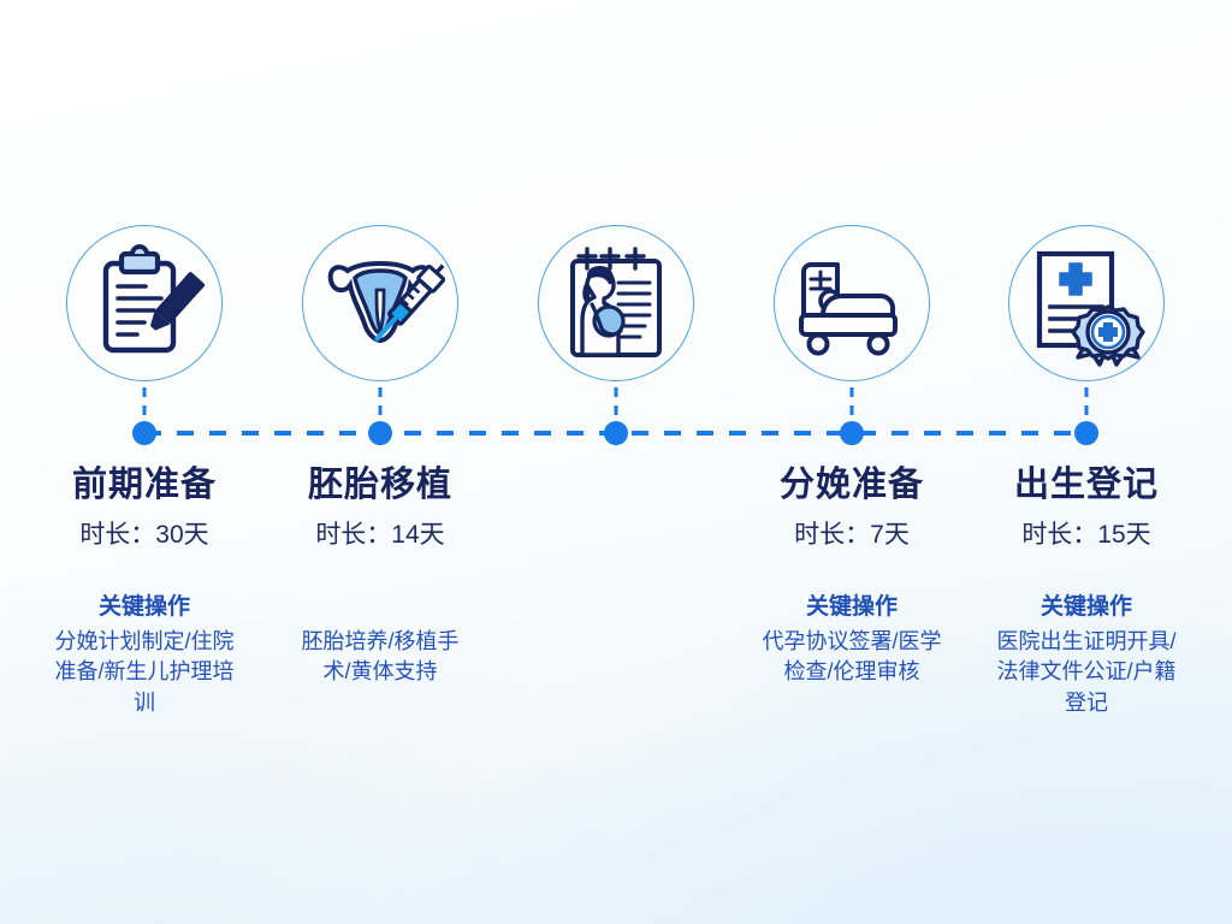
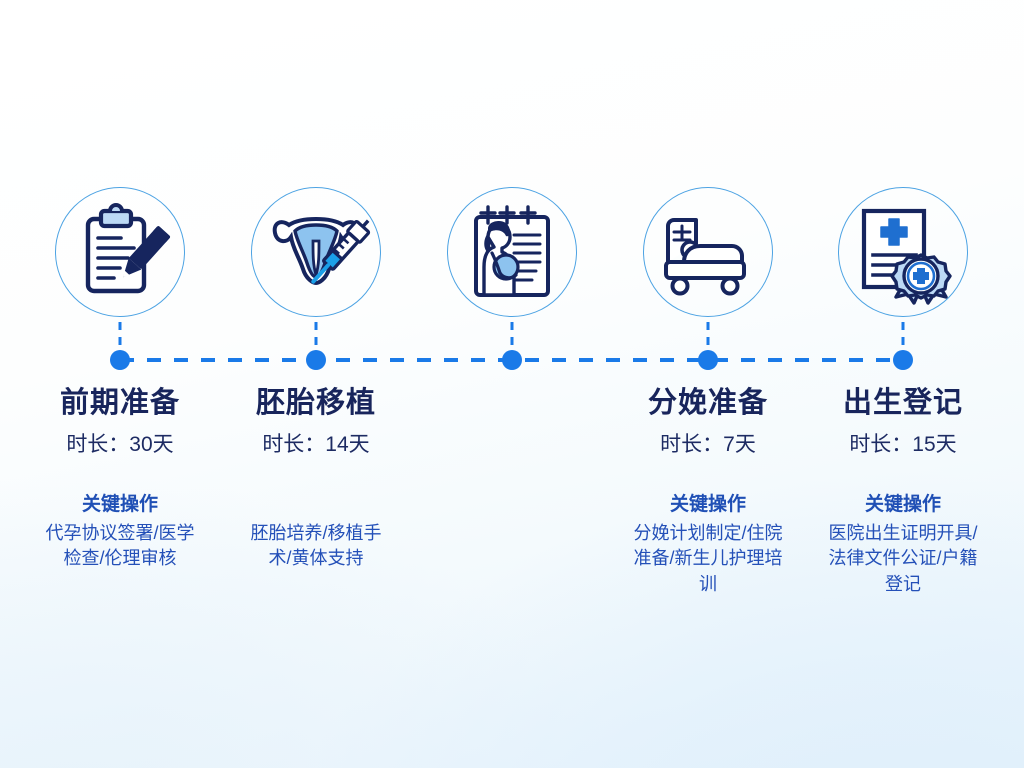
  前期准备
  时长：30天
  关键操作
- 分娩计划制定/住院准备/新生儿护理培训
+ 代孕协议签署/医学检查/伦理审核
  胚胎移植
  时长：14天
  胚胎培养/移植手术/黄体支持
  分娩准备
  时长：7天
  关键操作
- 代孕协议签署/医学检查/伦理审核
+ 分娩计划制定/住院准备/新生儿护理培训
  出生登记
  时长：15天
  关键操作
  医院出生证明开具/法律文件公证/户籍登记
